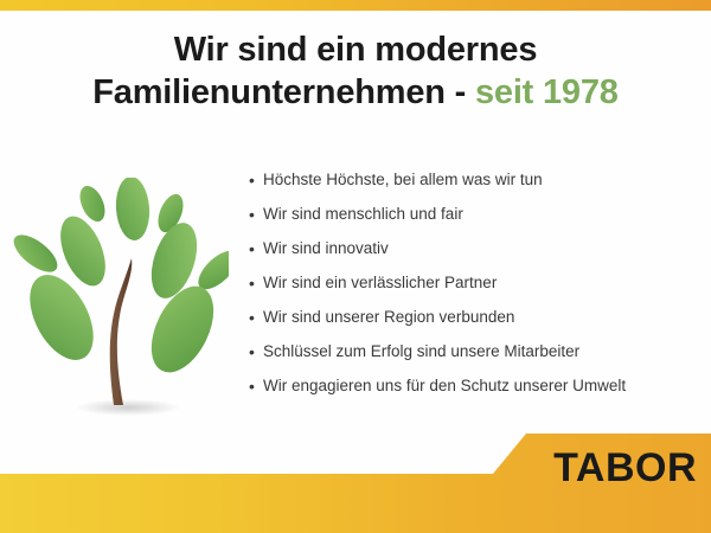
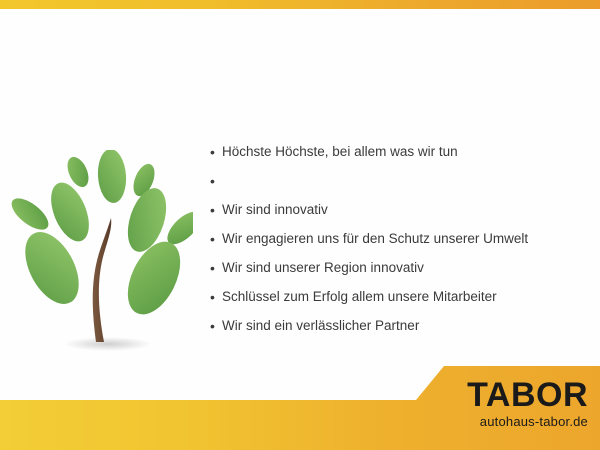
- Wir sind ein modernes
- Familienunternehmen - seit 1978
  •
  Höchste Höchste, bei allem was wir tun
  •
- Wir sind menschlich und fair
  •
  Wir sind innovativ
  •
- Wir sind ein verlässlicher Partner
+ Wir engagieren uns für den Schutz unserer Umwelt
  •
- Wir sind unserer Region verbunden
+ Wir sind unserer Region innovativ
  •
- Schlüssel zum Erfolg sind unsere Mitarbeiter
+ Schlüssel zum Erfolg allem unsere Mitarbeiter
  •
- Wir engagieren uns für den Schutz unserer Umwelt
+ Wir sind ein verlässlicher Partner
  TABOR
+ autohaus-tabor.de
